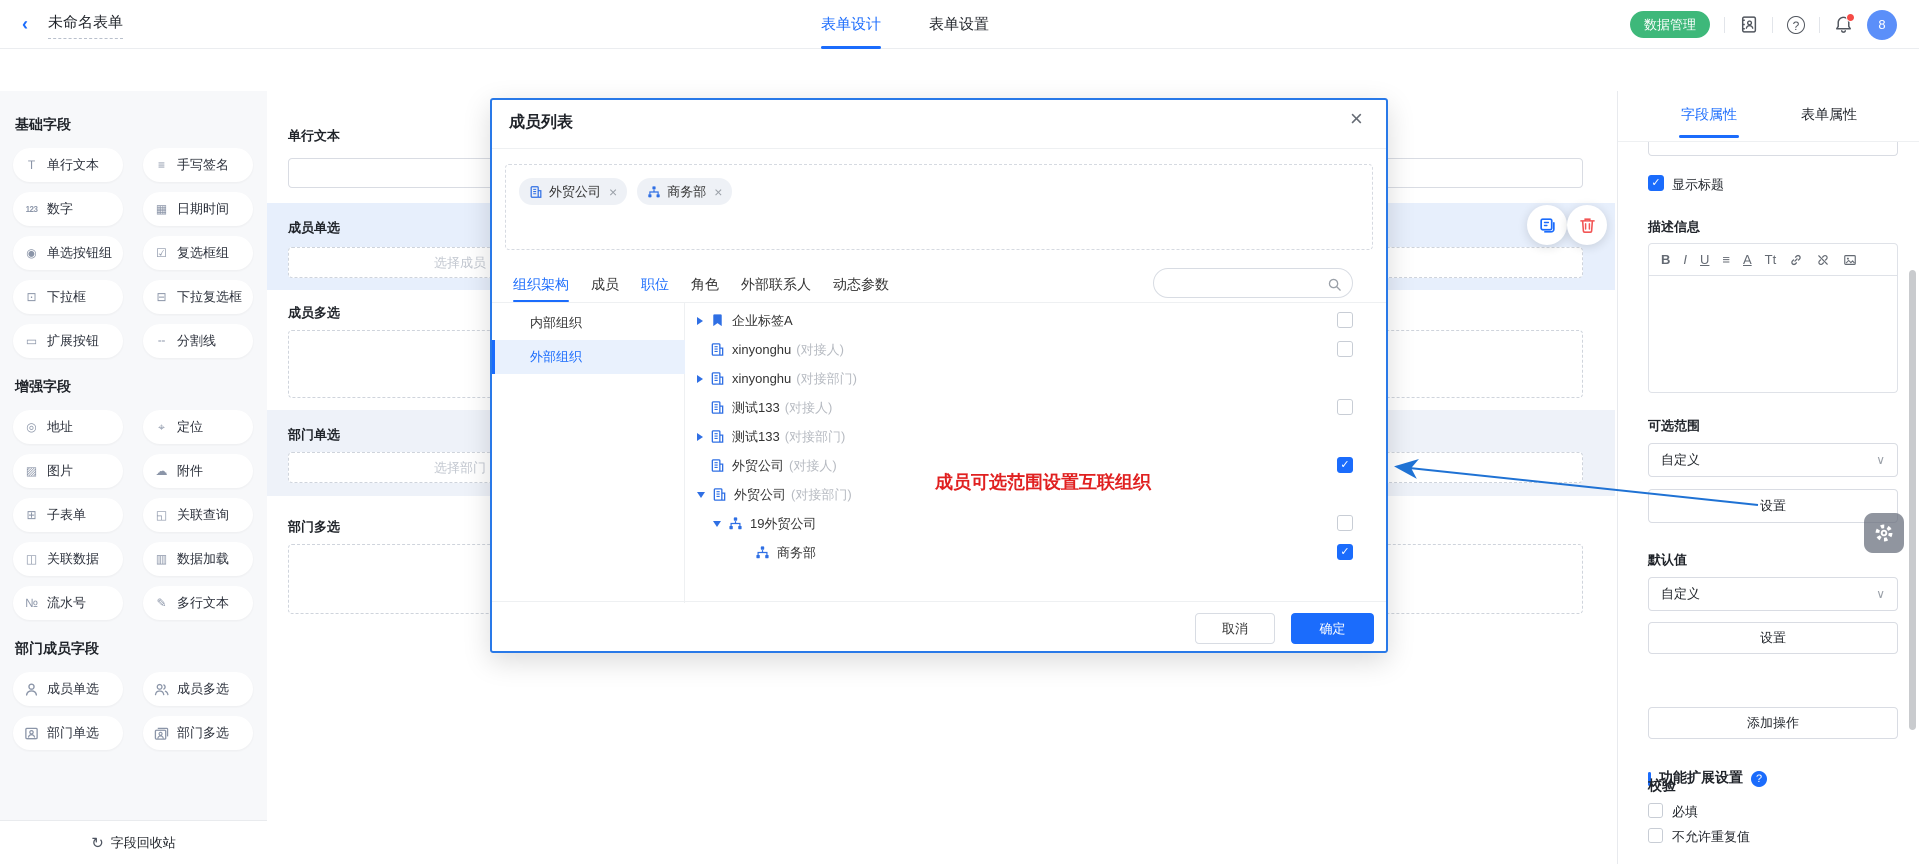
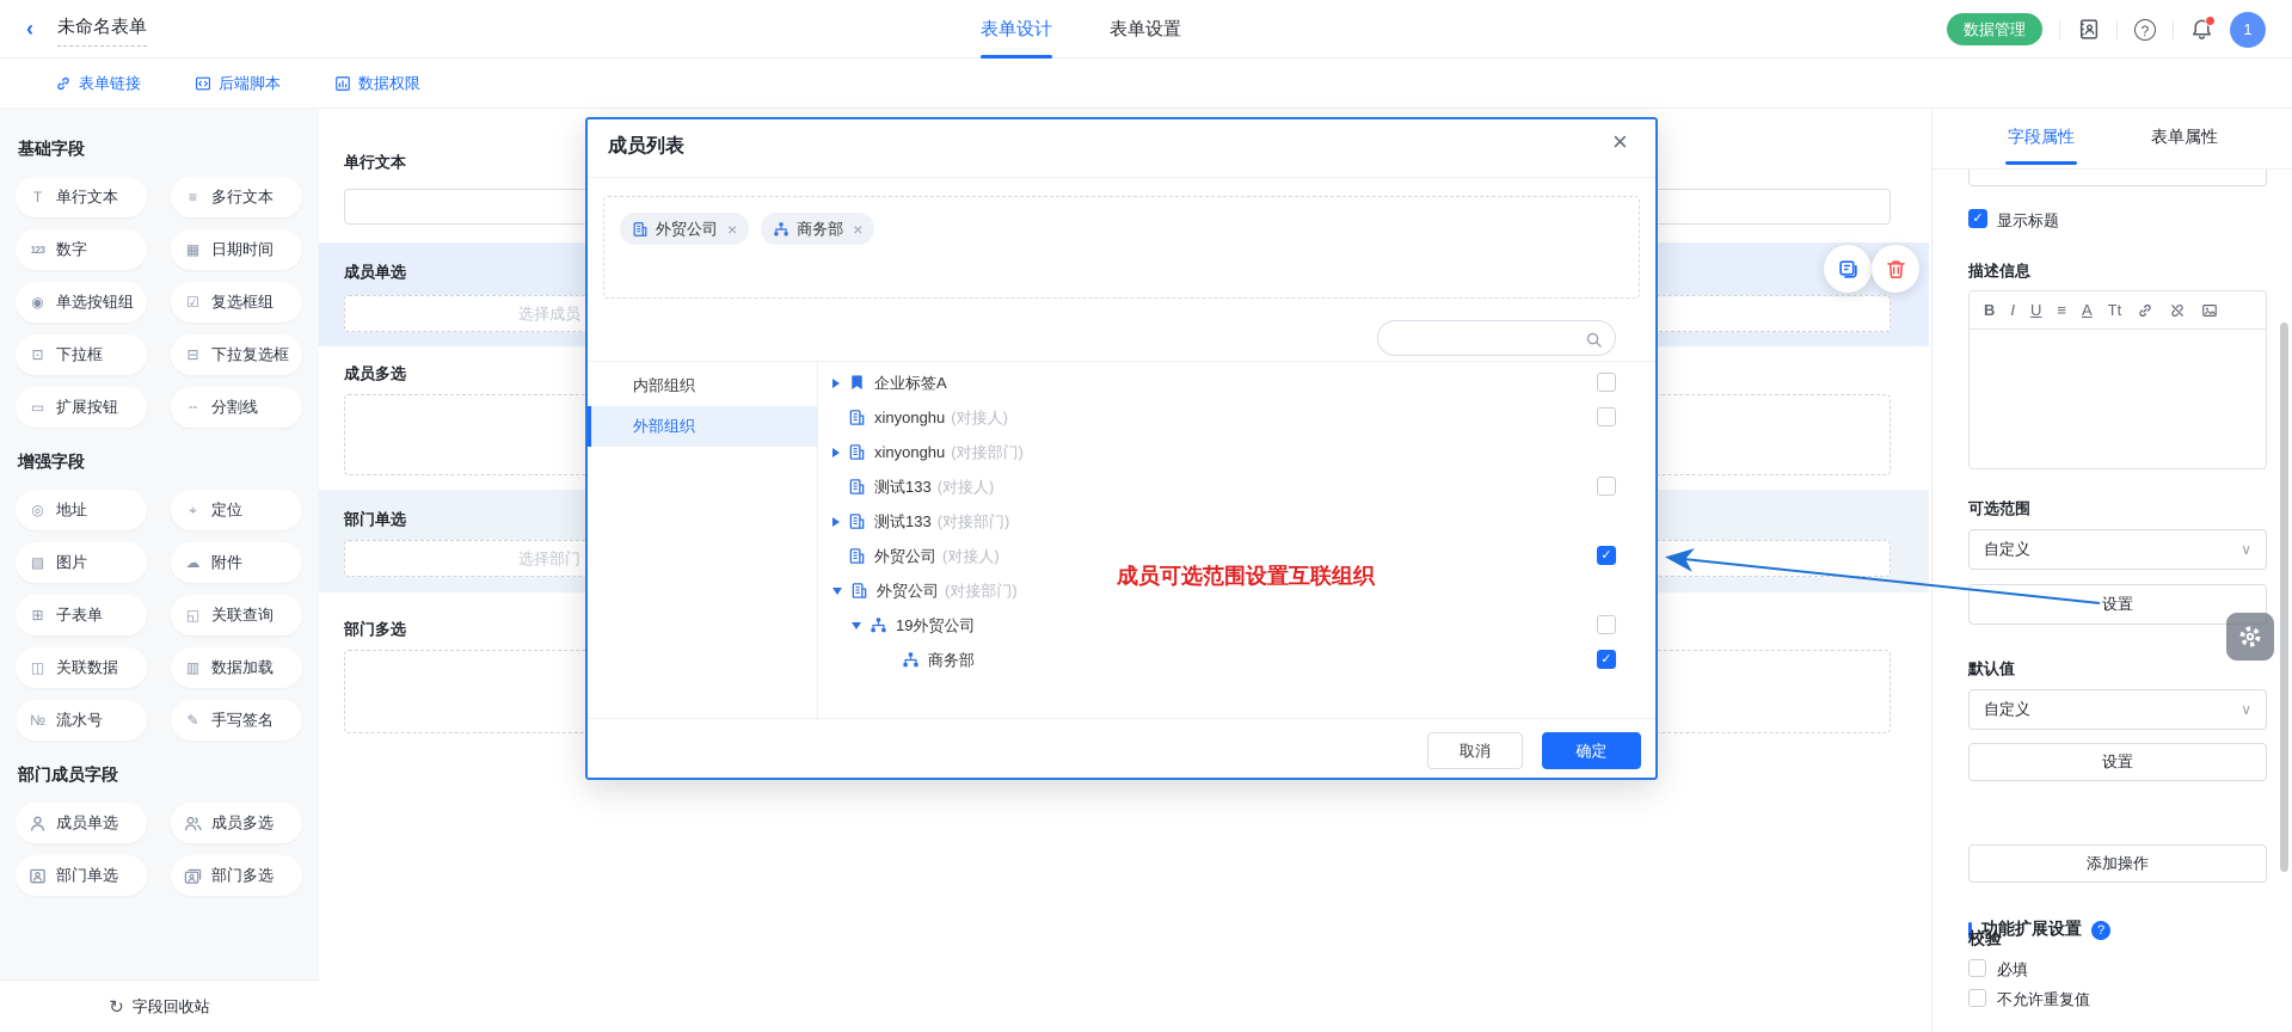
  ‹
  未命名表单
  表单设计
  表单设置
  数据管理
  ?
- 8
+ 1
+ 表单链接
+ 后端脚本
+ 数据权限
  基础字段
  T
  单行文本
  ≡
- 手写签名
+ 多行文本
  123
  数字
  ▦
  日期时间
  ◉
  单选按钮组
  ☑
  复选框组
  ⊡
  下拉框
  ⊟
  下拉复选框
  ▭
  扩展按钮
  ╌
  分割线
  增强字段
  ◎
  地址
  ⌖
  定位
  ▨
  图片
  ☁
  附件
  ⊞
  子表单
  ◱
  关联查询
  ◫
  关联数据
  ▥
  数据加载
  №
  流水号
  ✎
- 多行文本
+ 手写签名
  部门成员字段
  成员单选
  成员多选
  部门单选
  部门多选
  ↻
  字段回收站
  单行文本
  成员单选
  选择成员
  成员多选
  部门单选
  选择部门
  部门多选
  字段属性
  表单属性
  显示标题
  描述信息
  B
  I
  U
  ≡
  A
  Tt
  可选范围
  自定义
  ∨
  设置
  默认值
  自定义
  ∨
  设置
  功能扩展设置
  ?
  添加操作
  校验
  必填
  不允许重复值
  成员列表
  ×
  外贸公司
  ×
  商务部
  ×
- 组织架构
- 成员
- 职位
- 角色
- 外部联系人
- 动态参数
  内部组织
  外部组织
  企业标签A
  xinyonghu
  (对接人)
  xinyonghu
  (对接部门)
  测试133
  (对接人)
  测试133
  (对接部门)
  外贸公司
  (对接人)
  外贸公司
  (对接部门)
  19外贸公司
  商务部
  成员可选范围设置互联组织
  取消
  确定
